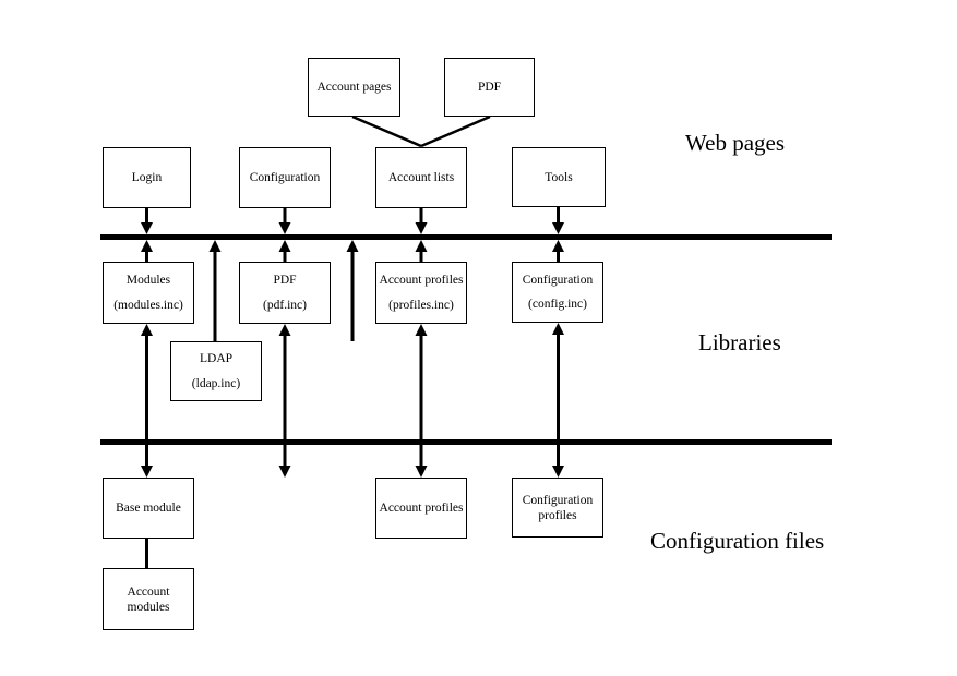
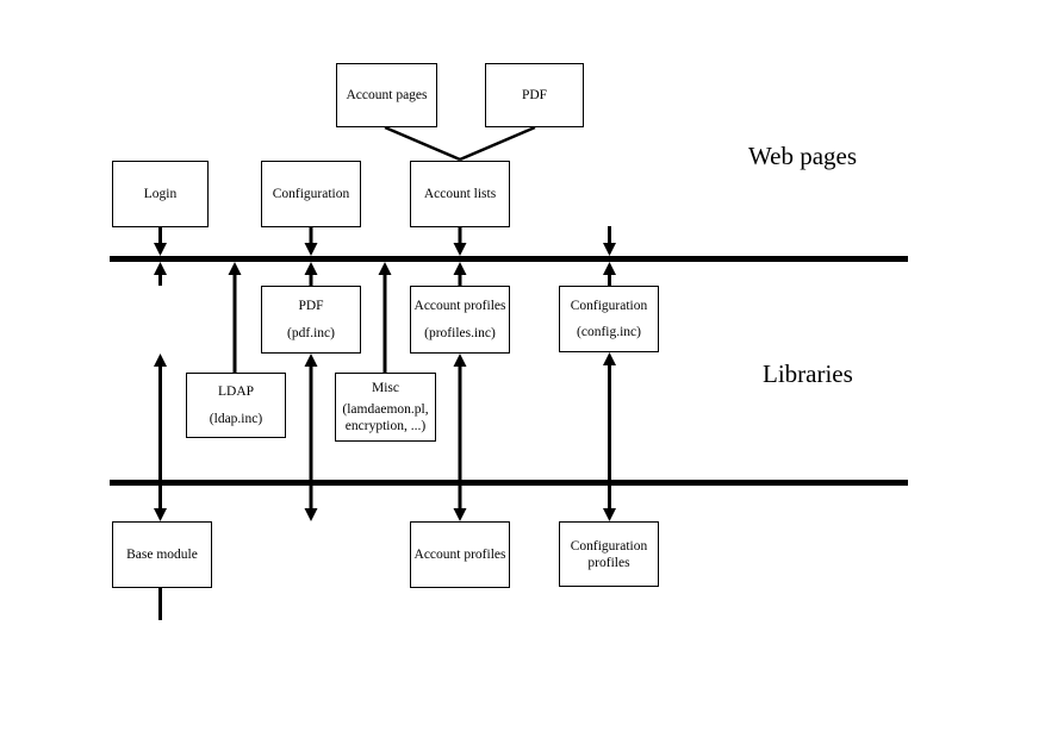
  Account pages
  PDF
  Login
  Configuration
  Account lists
- Tools
- Modules
- (modules.inc)
  PDF
  (pdf.inc)
  Account profiles
  (profiles.inc)
  Configuration
  (config.inc)
  LDAP
  (ldap.inc)
+ Misc
+ (lamdaemon.pl, encryption, ...)
  Base module
  Account profiles
  Configuration profiles
- Account modules
  Web pages
  Libraries
- Configuration files
